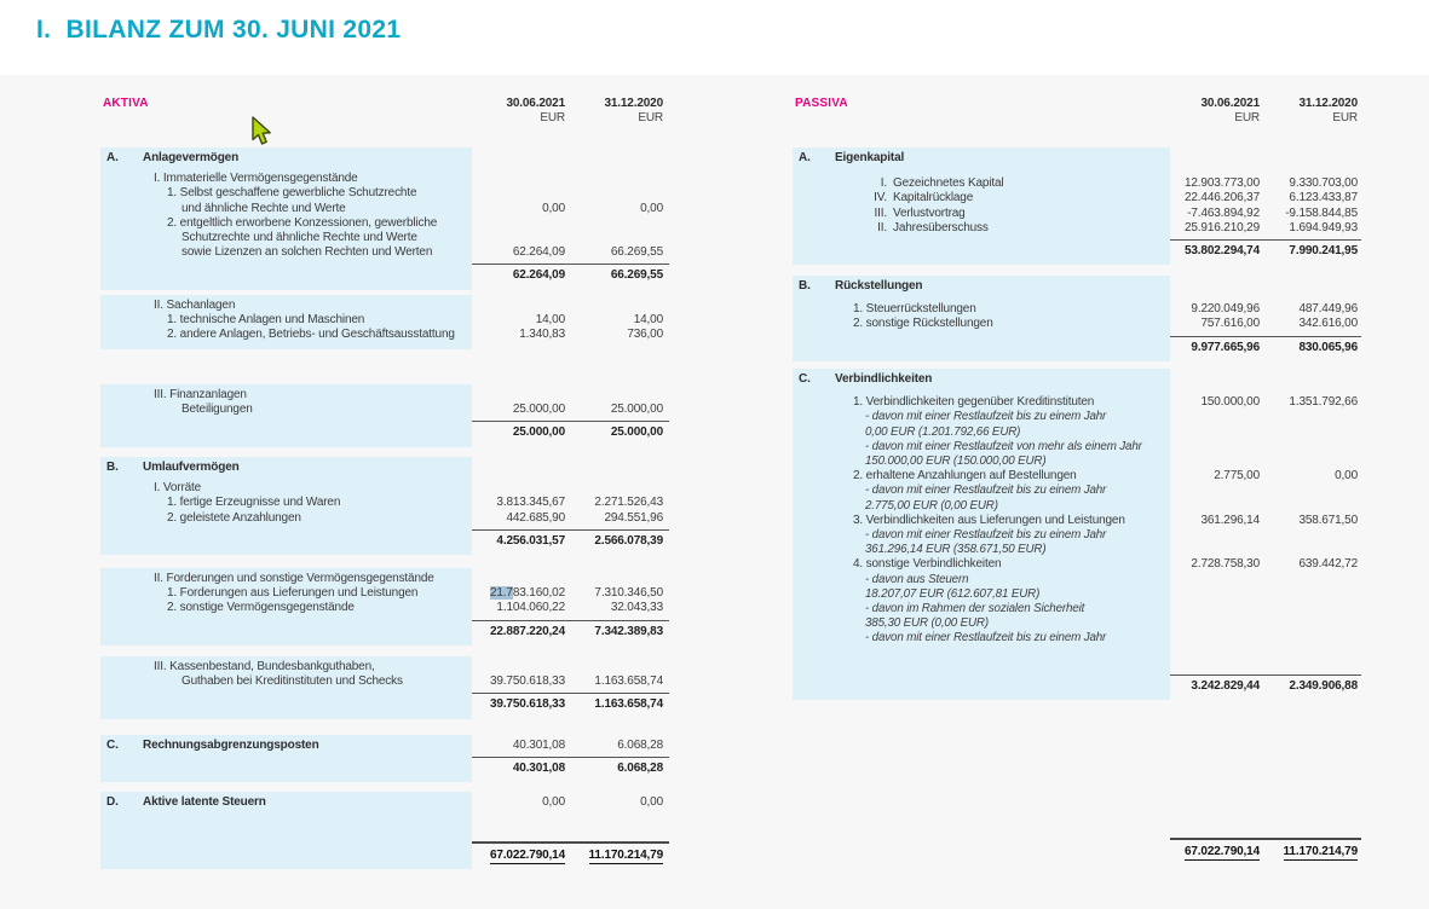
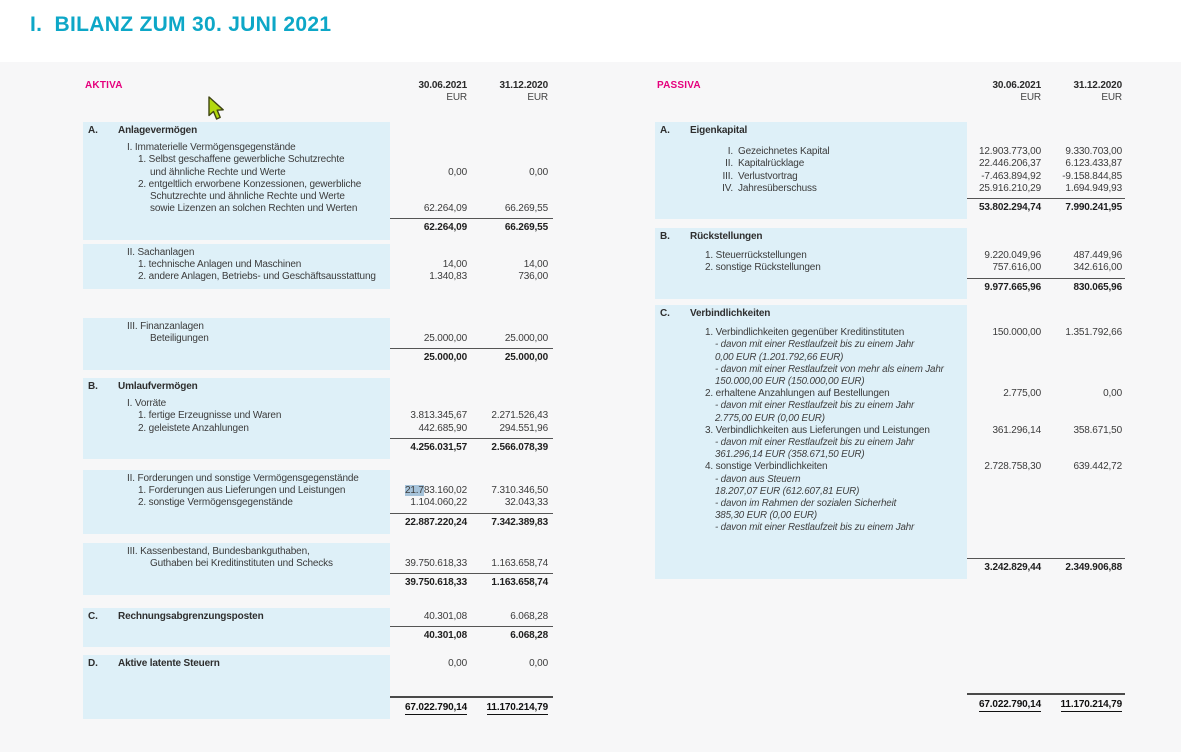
  I. BILANZ ZUM 30. JUNI 2021
  AKTIVA
  30.06.2021
  31.12.2020
  EUR
  EUR
  A.
  Anlagevermögen
  I. Immaterielle Vermögensgegenstände
  1. Selbst geschaffene gewerbliche Schutzrechte
  und ähnliche Rechte und Werte
  0,00
  0,00
  2. entgeltlich erworbene Konzessionen, gewerbliche
  Schutzrechte und ähnliche Rechte und Werte
  sowie Lizenzen an solchen Rechten und Werten
  62.264,09
  66.269,55
  62.264,09
  66.269,55
  II. Sachanlagen
  1. technische Anlagen und Maschinen
  14,00
  14,00
  2. andere Anlagen, Betriebs- und Geschäftsausstattung
  1.340,83
  736,00
  III. Finanzanlagen
  Beteiligungen
  25.000,00
  25.000,00
  25.000,00
  25.000,00
  B.
  Umlaufvermögen
  I. Vorräte
  1. fertige Erzeugnisse und Waren
  3.813.345,67
  2.271.526,43
  2. geleistete Anzahlungen
  442.685,90
  294.551,96
  4.256.031,57
  2.566.078,39
  II. Forderungen und sonstige Vermögensgegenstände
  1. Forderungen aus Lieferungen und Leistungen
  21.783.160,02
  7.310.346,50
  2. sonstige Vermögensgegenstände
  1.104.060,22
  32.043,33
  22.887.220,24
  7.342.389,83
  III. Kassenbestand, Bundesbankguthaben,
  Guthaben bei Kreditinstituten und Schecks
  39.750.618,33
  1.163.658,74
  39.750.618,33
  1.163.658,74
  C.
  Rechnungsabgrenzungsposten
  40.301,08
  6.068,28
  40.301,08
  6.068,28
  D.
  Aktive latente Steuern
  0,00
  0,00
  67.022.790,14
  11.170.214,79
  PASSIVA
  30.06.2021
  31.12.2020
  EUR
  EUR
  A.
  Eigenkapital
  I. Gezeichnetes Kapital
  12.903.773,00
  9.330.703,00
- IV. Kapitalrücklage
+ II. Kapitalrücklage
  22.446.206,37
  6.123.433,87
  III. Verlustvortrag
  -7.463.894,92
  -9.158.844,85
- II. Jahresüberschuss
+ IV. Jahresüberschuss
  25.916.210,29
  1.694.949,93
  53.802.294,74
  7.990.241,95
  B.
  Rückstellungen
  1. Steuerrückstellungen
  9.220.049,96
  487.449,96
  2. sonstige Rückstellungen
  757.616,00
  342.616,00
  9.977.665,96
  830.065,96
  C.
  Verbindlichkeiten
  1. Verbindlichkeiten gegenüber Kreditinstituten
  150.000,00
  1.351.792,66
  - davon mit einer Restlaufzeit bis zu einem Jahr
  0,00 EUR (1.201.792,66 EUR)
  - davon mit einer Restlaufzeit von mehr als einem Jahr
  150.000,00 EUR (150.000,00 EUR)
  2. erhaltene Anzahlungen auf Bestellungen
  2.775,00
  0,00
  - davon mit einer Restlaufzeit bis zu einem Jahr
  2.775,00 EUR (0,00 EUR)
  3. Verbindlichkeiten aus Lieferungen und Leistungen
  361.296,14
  358.671,50
  - davon mit einer Restlaufzeit bis zu einem Jahr
  361.296,14 EUR (358.671,50 EUR)
  4. sonstige Verbindlichkeiten
  2.728.758,30
  639.442,72
  - davon aus Steuern
  18.207,07 EUR (612.607,81 EUR)
  - davon im Rahmen der sozialen Sicherheit
  385,30 EUR (0,00 EUR)
  - davon mit einer Restlaufzeit bis zu einem Jahr
  3.242.829,44
  2.349.906,88
  67.022.790,14
  11.170.214,79
